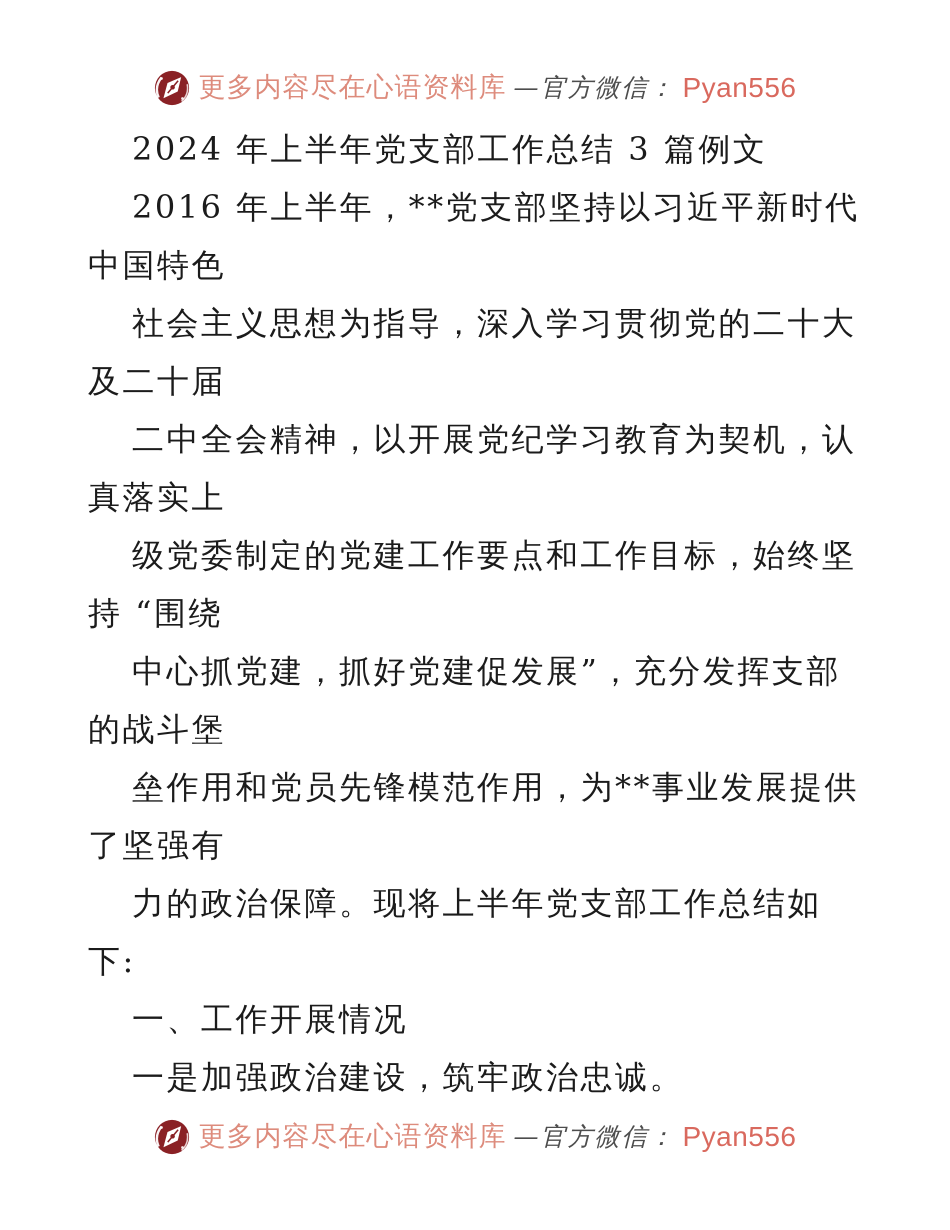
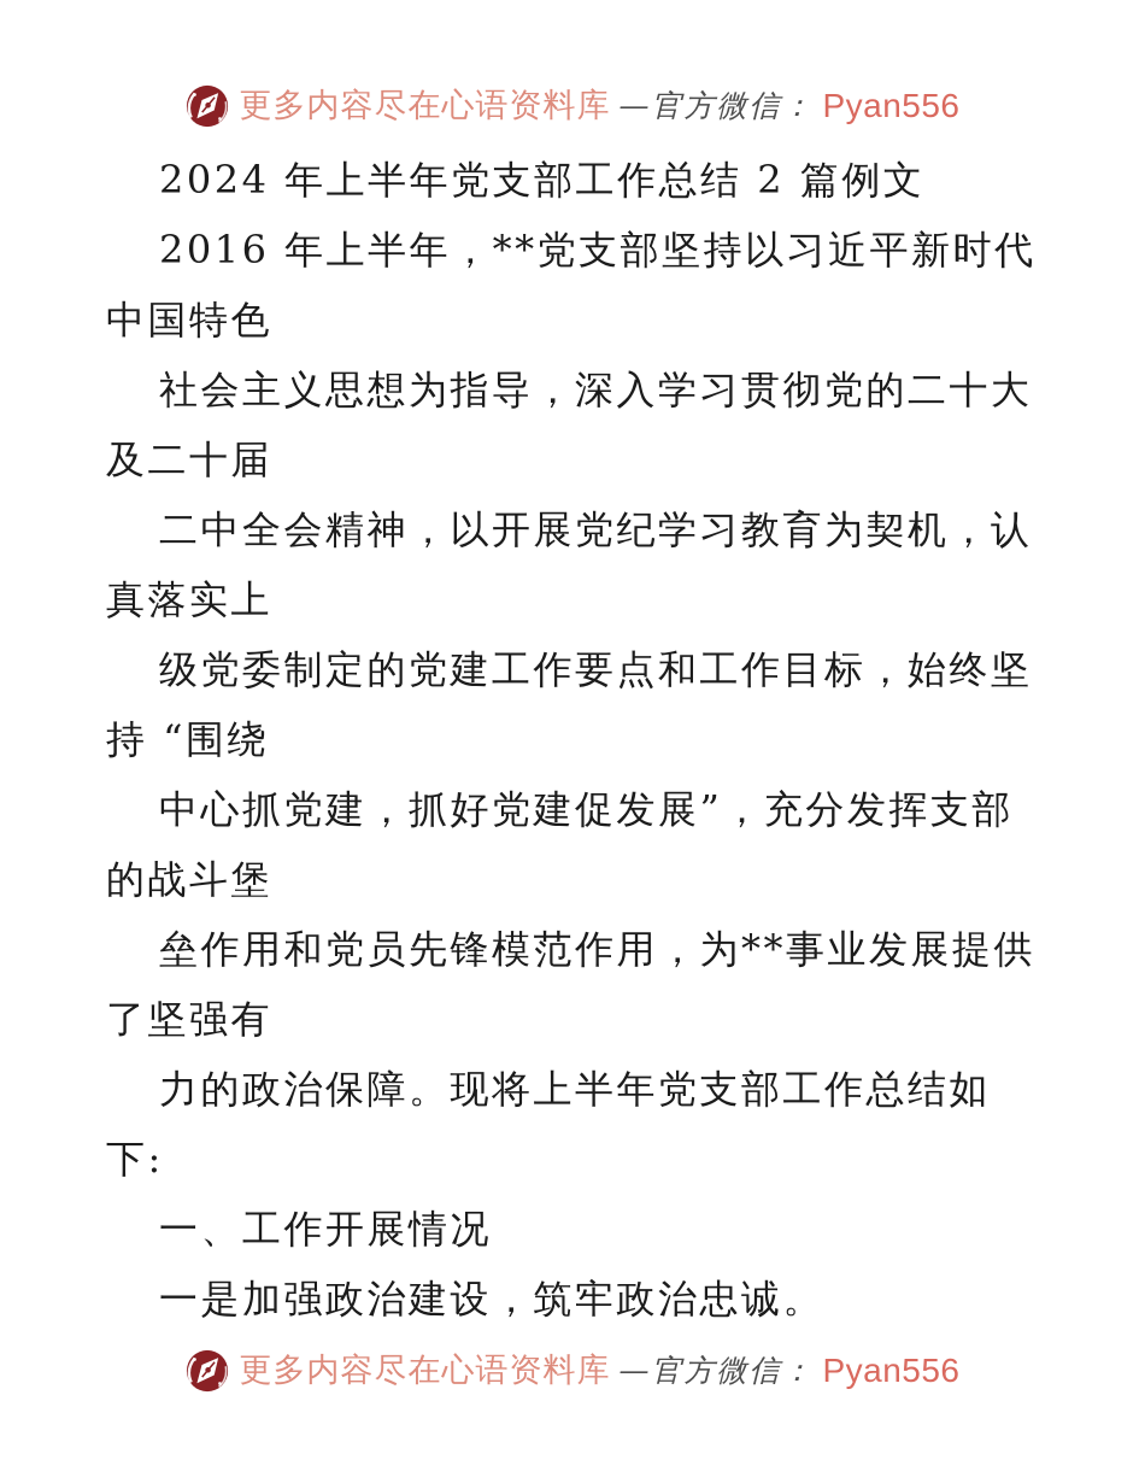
  更多内容尽在心语资料库
  —官方微信：
  Pyan556
- 2024 年上半年党支部工作总结 3 篇例文
+ 2024 年上半年党支部工作总结 2 篇例文
  2016 年上半年，**党支部坚持以习近平新时代
  中国特色
  社会主义思想为指导，深入学习贯彻党的二十大
  及二十届
  二中全会精神，以开展党纪学习教育为契机，认
  真落实上
  级党委制定的党建工作要点和工作目标，始终坚
  持 “围绕
  中心抓党建，抓好党建促发展”，充分发挥支部
  的战斗堡
  垒作用和党员先锋模范作用，为**事业发展提供
  了坚强有
  力的政治保障。现将上半年党支部工作总结如
  下:
  一、工作开展情况
  一是加强政治建设，筑牢政治忠诚。
  更多内容尽在心语资料库
  —官方微信：
  Pyan556
